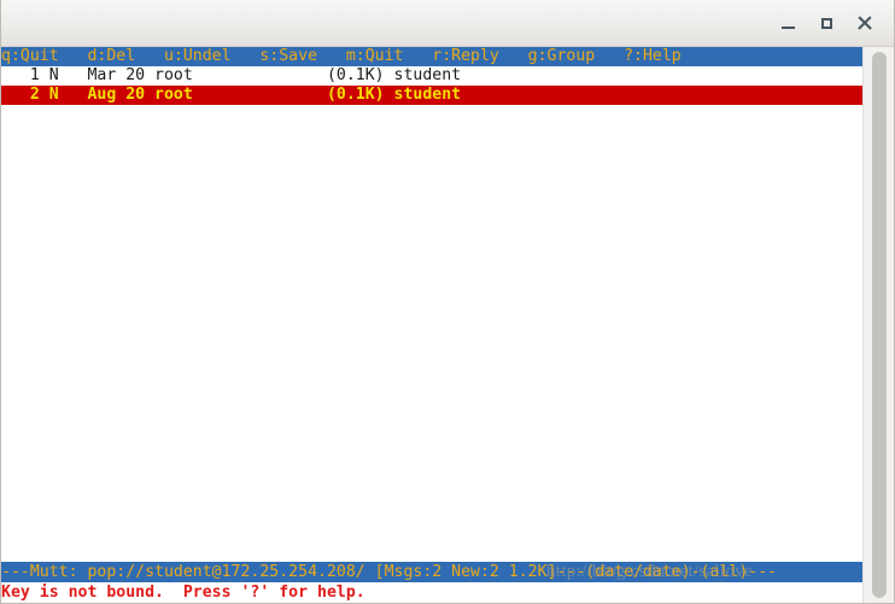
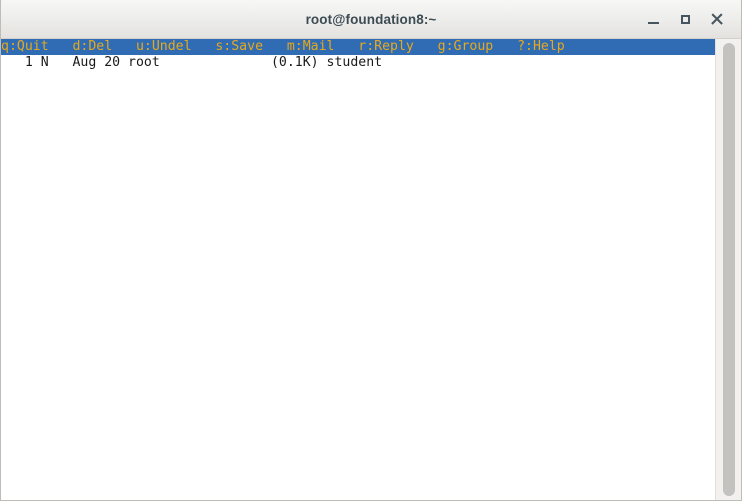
+ root@foundation8:~
- q:Quit d:Del u:Undel s:Save m:Quit r:Reply g:Group ?:Help
+ q:Quit d:Del u:Undel s:Save m:Mail r:Reply g:Group ?:Help
- 1 N Mar 20 root (0.1K) student
+ 1 N Aug 20 root (0.1K) student
- 2 N Aug 20 root (0.1K) student
- ---Mutt: pop://student@172.25.254.208/ [Msgs:2 New:2 1.2K]---(date/date)-(all)---
- Key is not bound. Press '?' for help.
- http://blog.csdn.net/sallove
